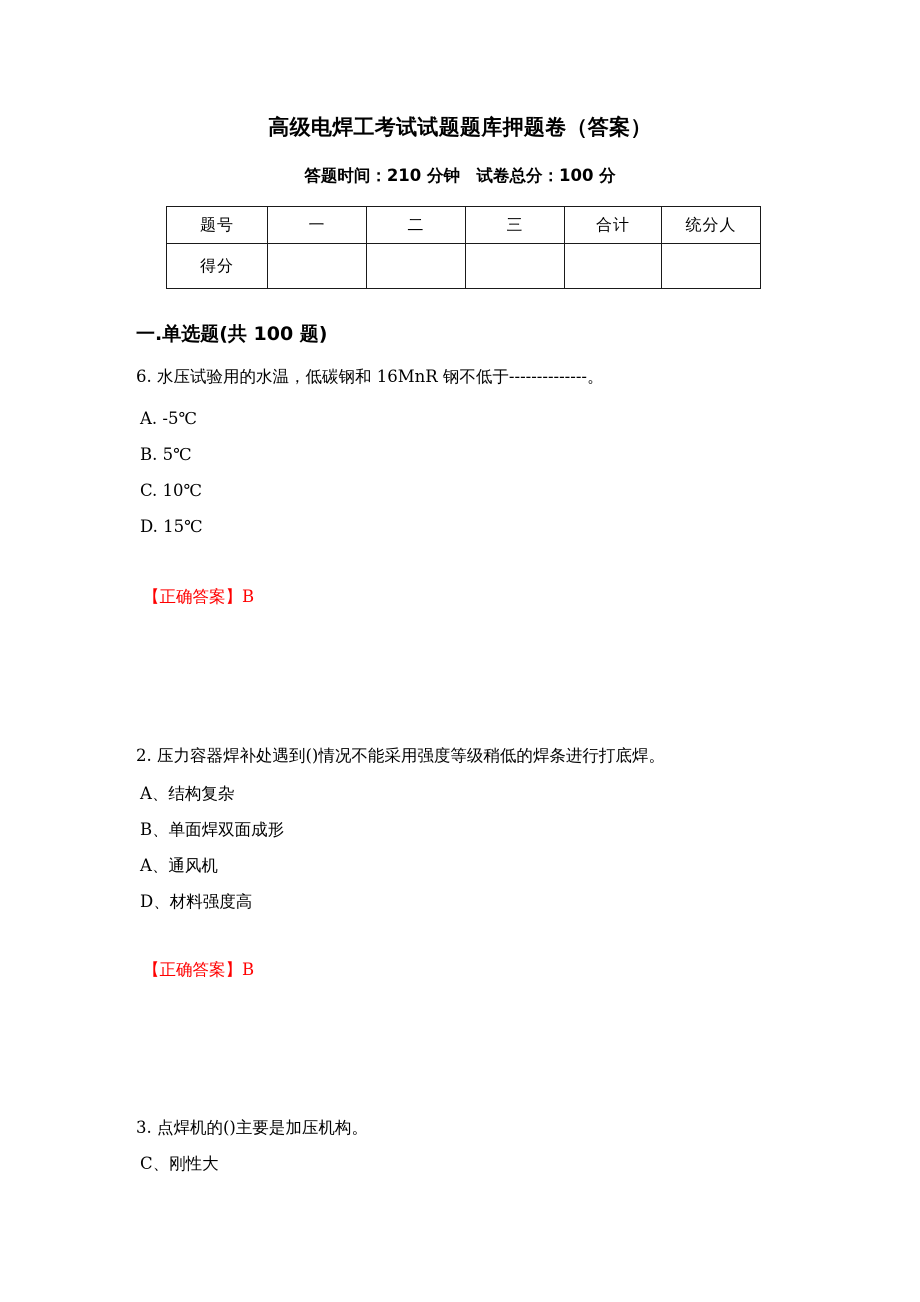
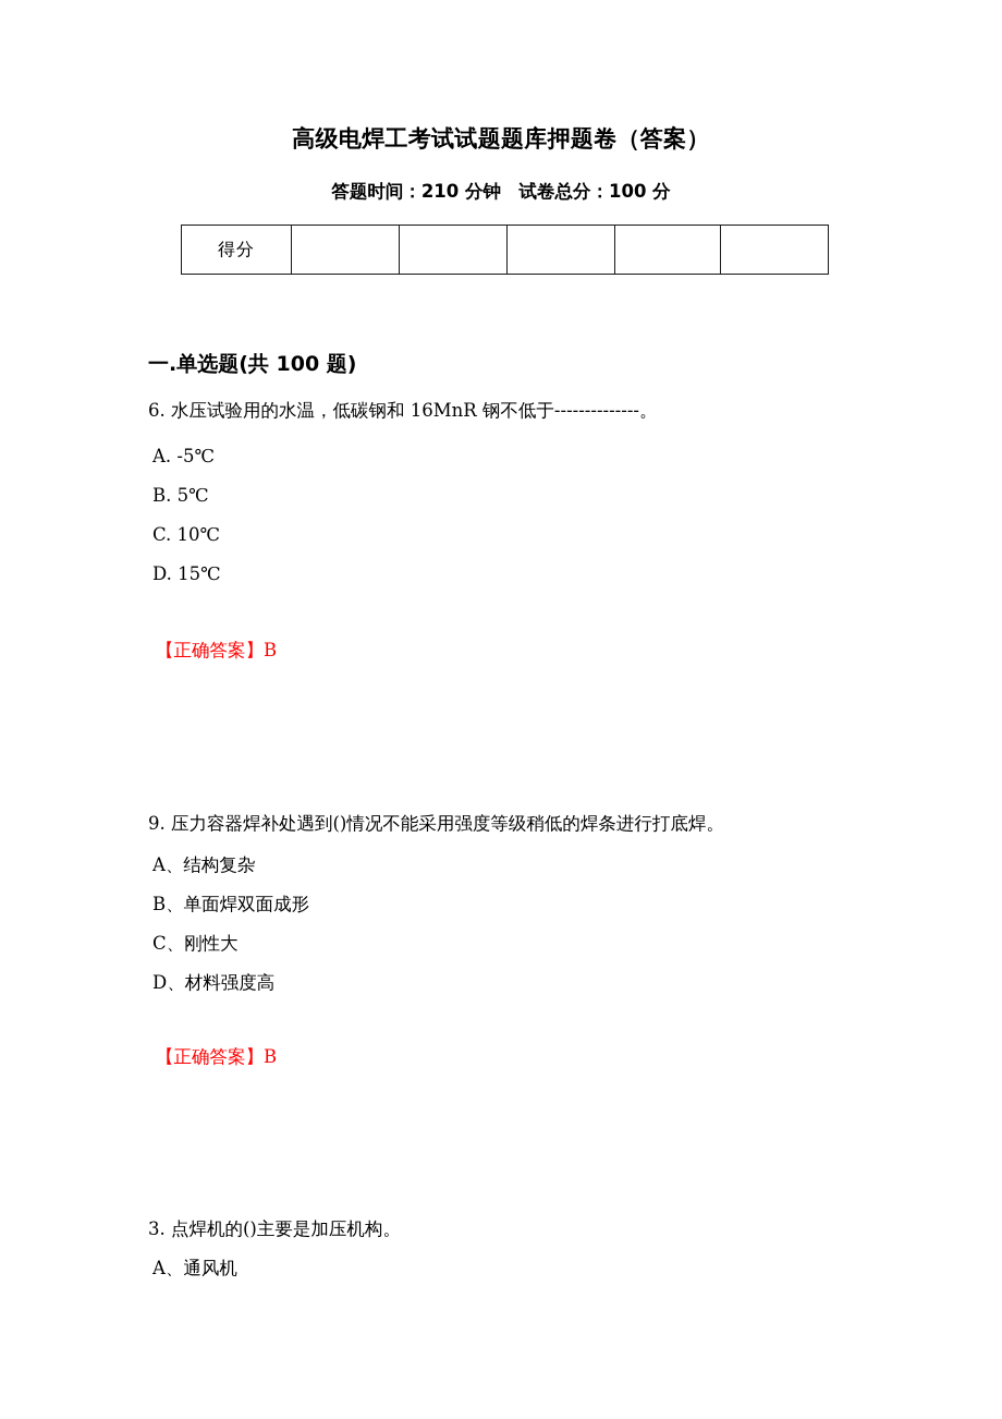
  高级电焊工考试试题题库押题卷（答案）
  答题时间：210 分钟 试卷总分：100 分
- 题号	一	二	三	合计	统分人
  得分
  一.单选题(共 100 题)
  6. 水压试验用的水温，低碳钢和 16MnR 钢不低于--------------。
  A. -5℃
  B. 5℃
  C. 10℃
  D. 15℃
  【正确答案】B
- 2. 压力容器焊补处遇到()情况不能采用强度等级稍低的焊条进行打底焊。
+ 9. 压力容器焊补处遇到()情况不能采用强度等级稍低的焊条进行打底焊。
  A、结构复杂
  B、单面焊双面成形
- A、通风机
+ C、刚性大
  D、材料强度高
  【正确答案】B
  3. 点焊机的()主要是加压机构。
- C、刚性大
+ A、通风机
